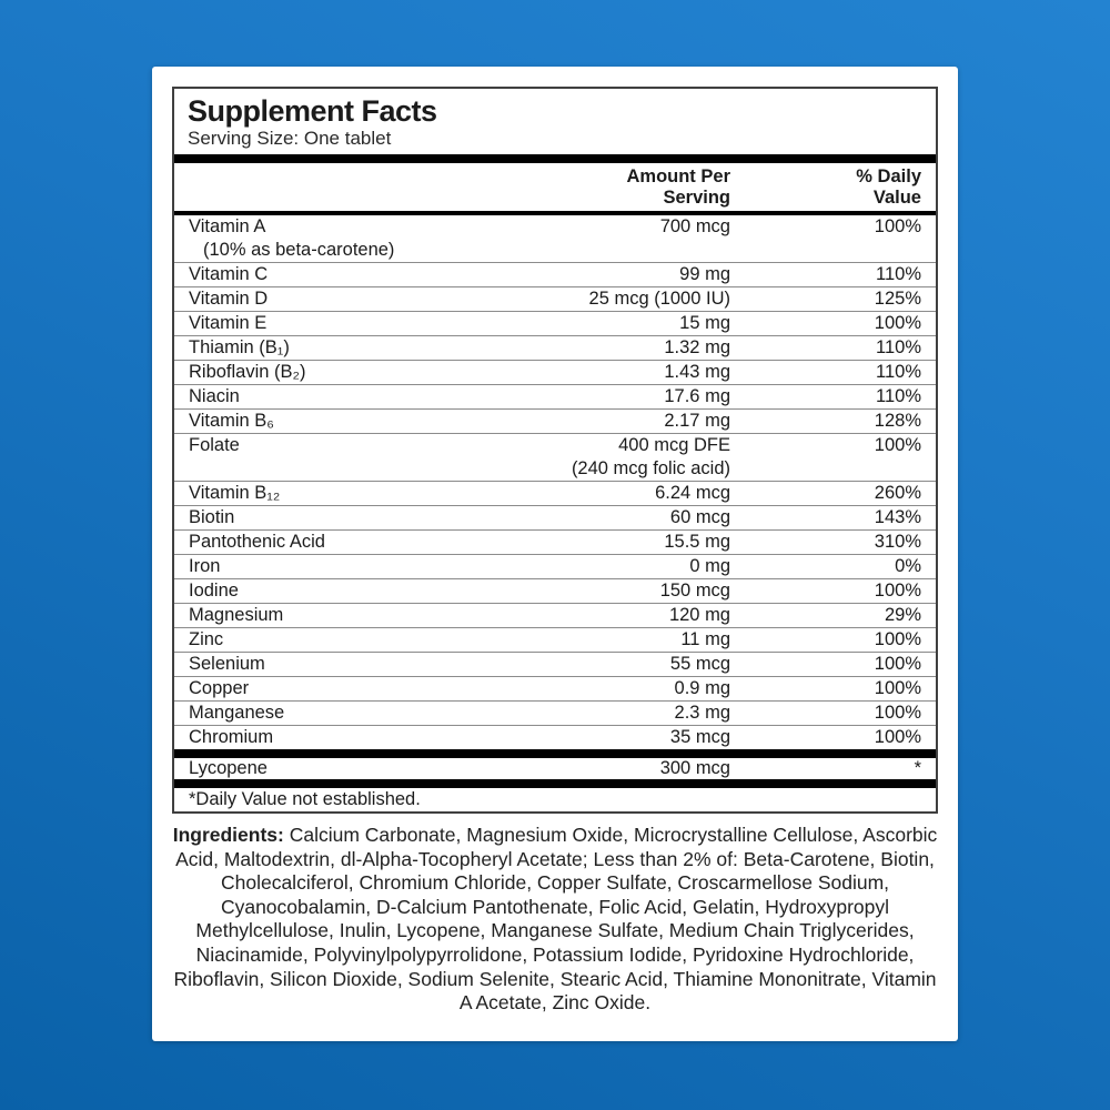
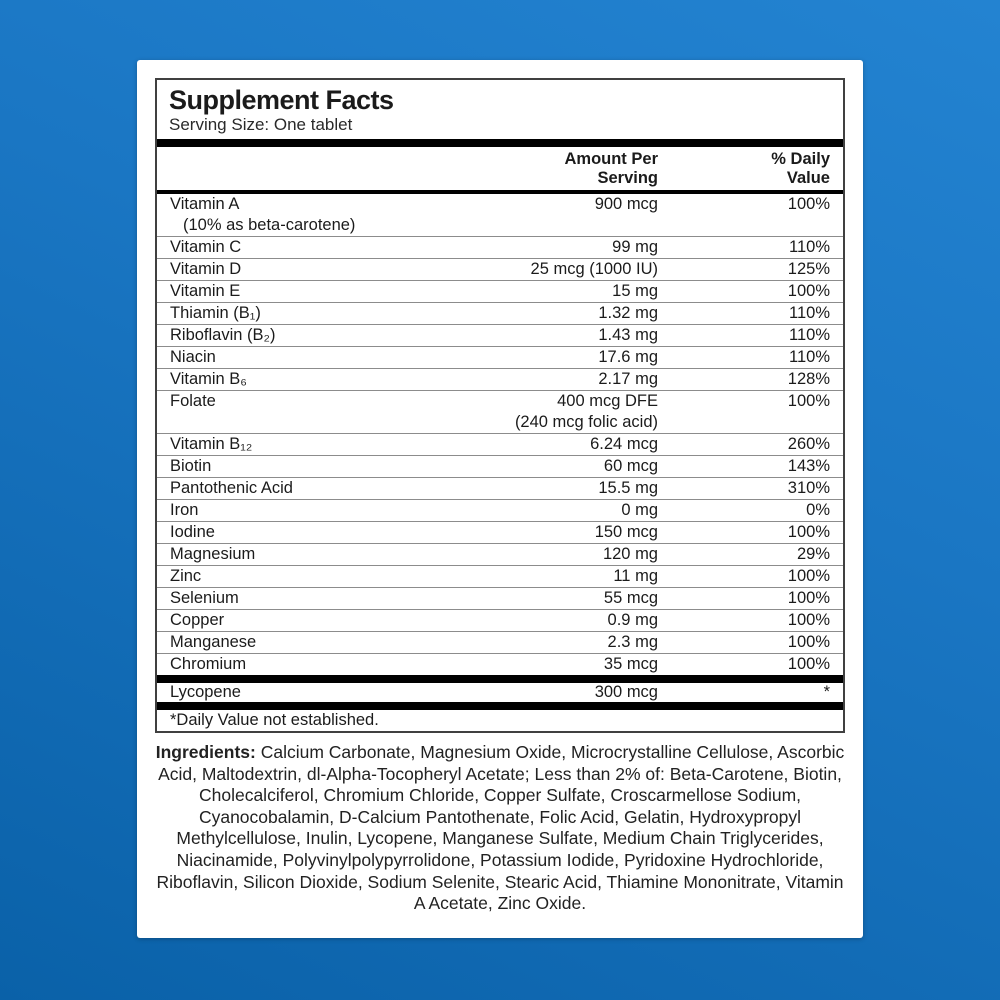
  Supplement Facts
  Serving Size: One tablet
  Amount Per
  Serving
  % Daily
  Value
  Vitamin A
  (10% as beta-carotene)
- 700 mcg
+ 900 mcg
  100%
  Vitamin C
  99 mg
  110%
  Vitamin D
  25 mcg (1000 IU)
  125%
  Vitamin E
  15 mg
  100%
  Thiamin (B₁)
  1.32 mg
  110%
  Riboflavin (B₂)
  1.43 mg
  110%
  Niacin
  17.6 mg
  110%
  Vitamin B₆
  2.17 mg
  128%
  Folate
  400 mcg DFE
  (240 mcg folic acid)
  100%
  Vitamin B₁₂
  6.24 mcg
  260%
  Biotin
  60 mcg
  143%
  Pantothenic Acid
  15.5 mg
  310%
  Iron
  0 mg
  0%
  Iodine
  150 mcg
  100%
  Magnesium
  120 mg
  29%
  Zinc
  11 mg
  100%
  Selenium
  55 mcg
  100%
  Copper
  0.9 mg
  100%
  Manganese
  2.3 mg
  100%
  Chromium
  35 mcg
  100%
  Lycopene
  300 mcg
  *
  *Daily Value not established.
  Ingredients: Calcium Carbonate, Magnesium Oxide, Microcrystalline Cellulose, Ascorbic Acid, Maltodextrin, dl-Alpha-Tocopheryl Acetate; Less than 2% of: Beta-Carotene, Biotin, Cholecalciferol, Chromium Chloride, Copper Sulfate, Croscarmellose Sodium, Cyanocobalamin, D-Calcium Pantothenate, Folic Acid, Gelatin, Hydroxypropyl Methylcellulose, Inulin, Lycopene, Manganese Sulfate, Medium Chain Triglycerides, Niacinamide, Polyvinylpolypyrrolidone, Potassium Iodide, Pyridoxine Hydrochloride, Riboflavin, Silicon Dioxide, Sodium Selenite, Stearic Acid, Thiamine Mononitrate, Vitamin A Acetate, Zinc Oxide.
